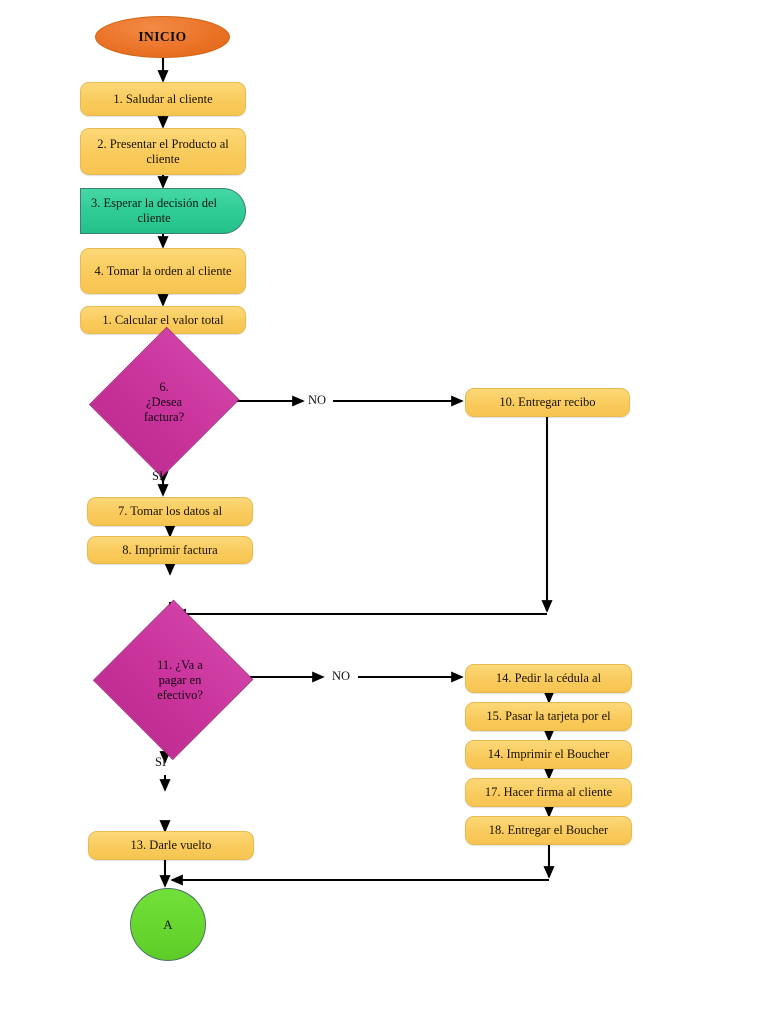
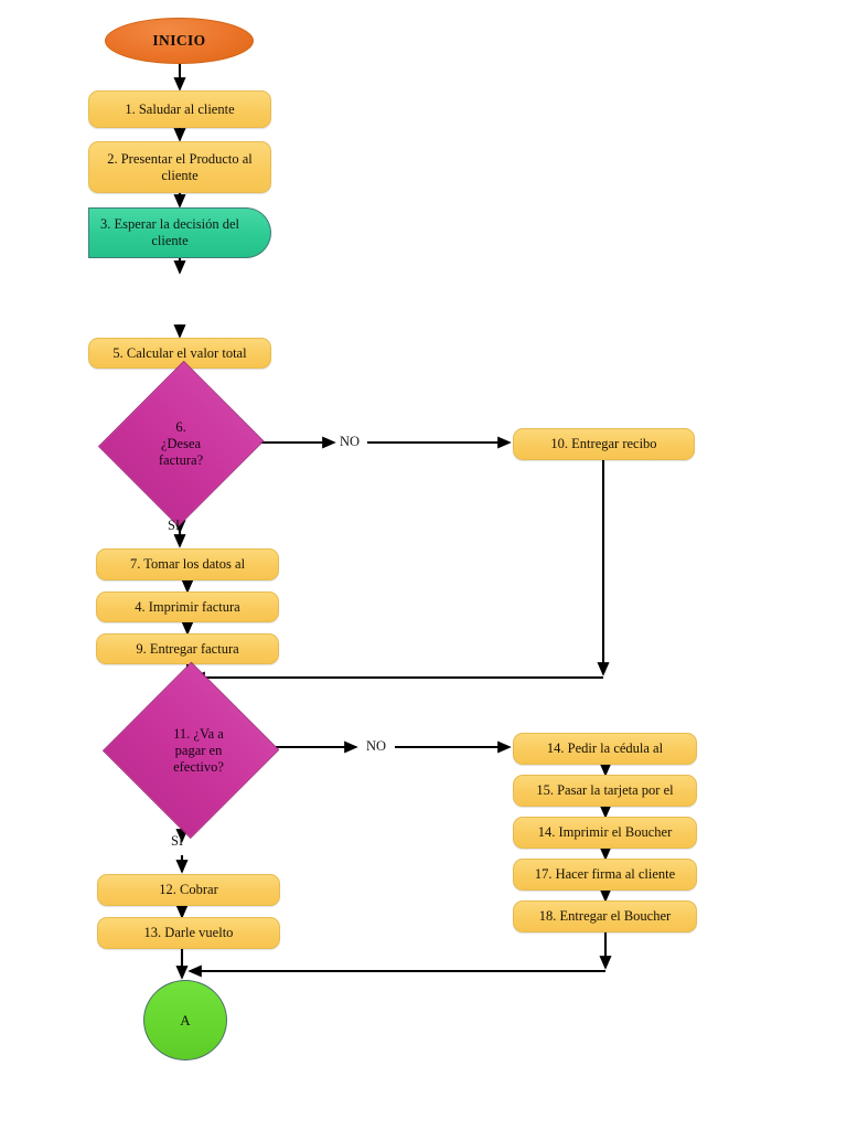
  INICIO
  1. Saludar al cliente
  2. Presentar el Producto al cliente
  3. Esperar la decisión del cliente
- 4. Tomar la orden al cliente
- 1. Calcular el valor total
+ 5. Calcular el valor total
  6.
  ¿Desea
  factura?
  NO
  SI
  10. Entregar recibo
  7. Tomar los datos al
- 8. Imprimir factura
+ 4. Imprimir factura
+ 9. Entregar factura
  11. ¿Va a
  pagar en
  efectivo?
  NO
  SI
  14. Pedir la cédula al
  15. Pasar la tarjeta por el
  14. Imprimir el Boucher
  17. Hacer firma al cliente
  18. Entregar el Boucher
+ 12. Cobrar
  13. Darle vuelto
  A
